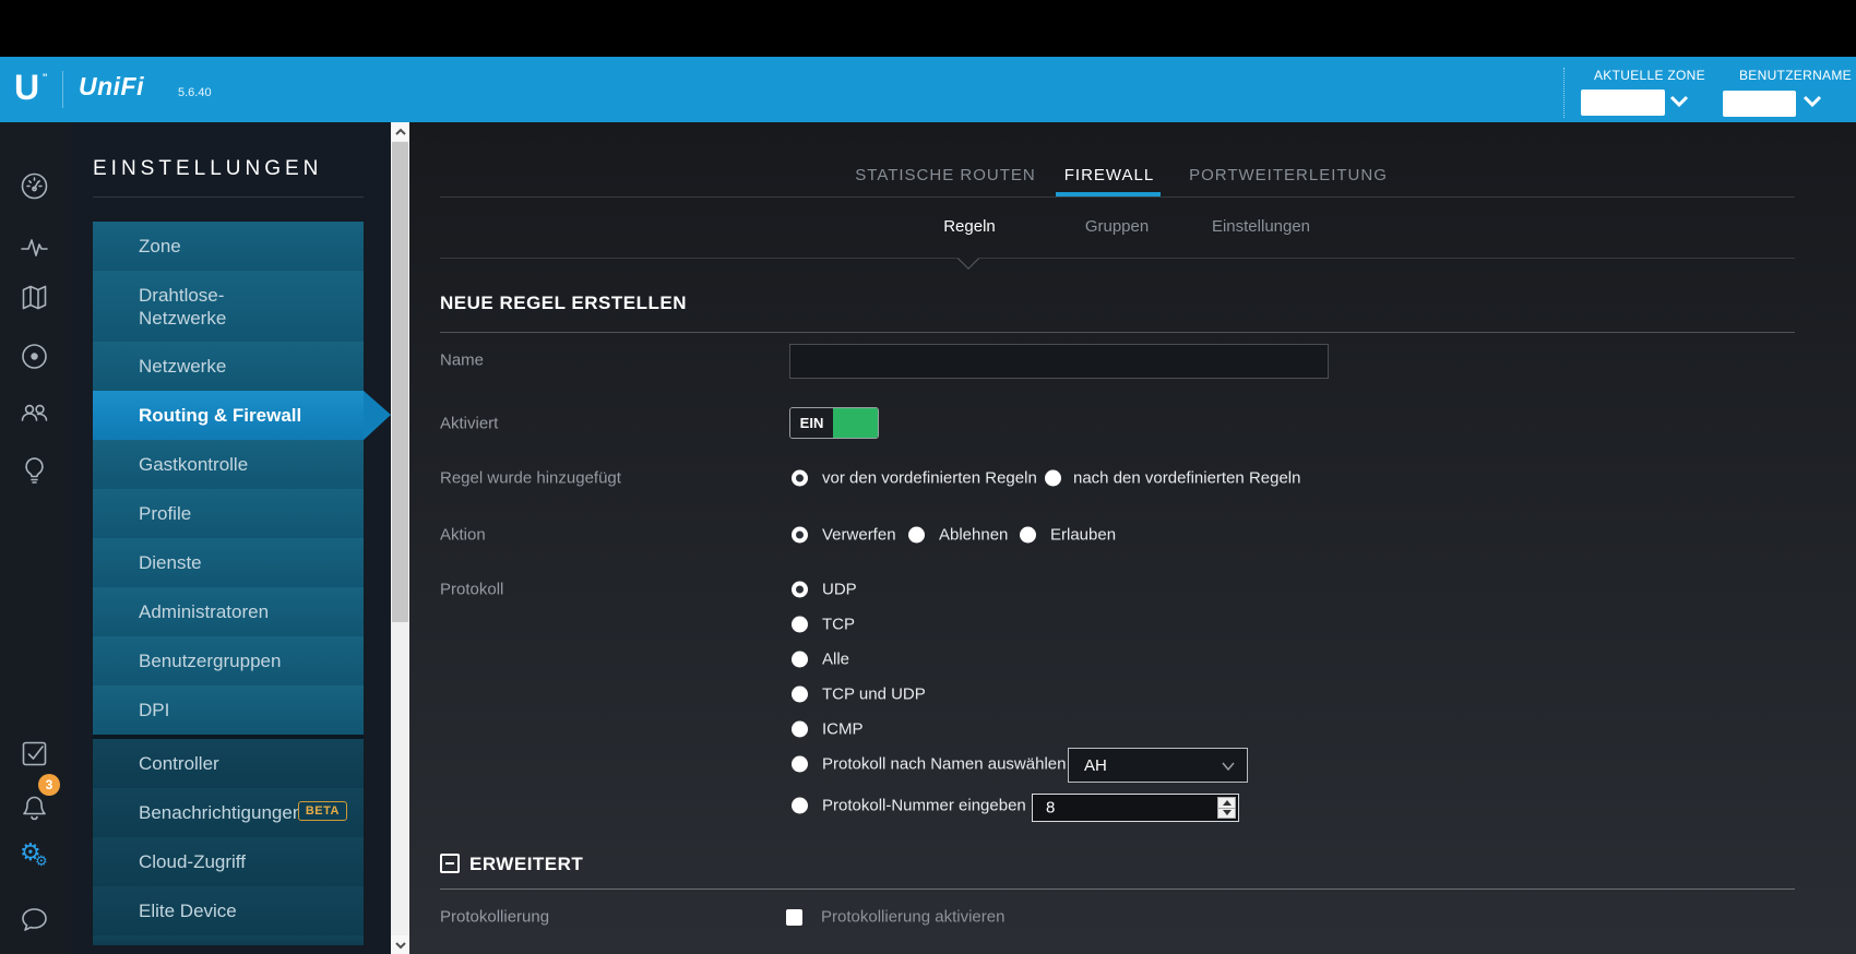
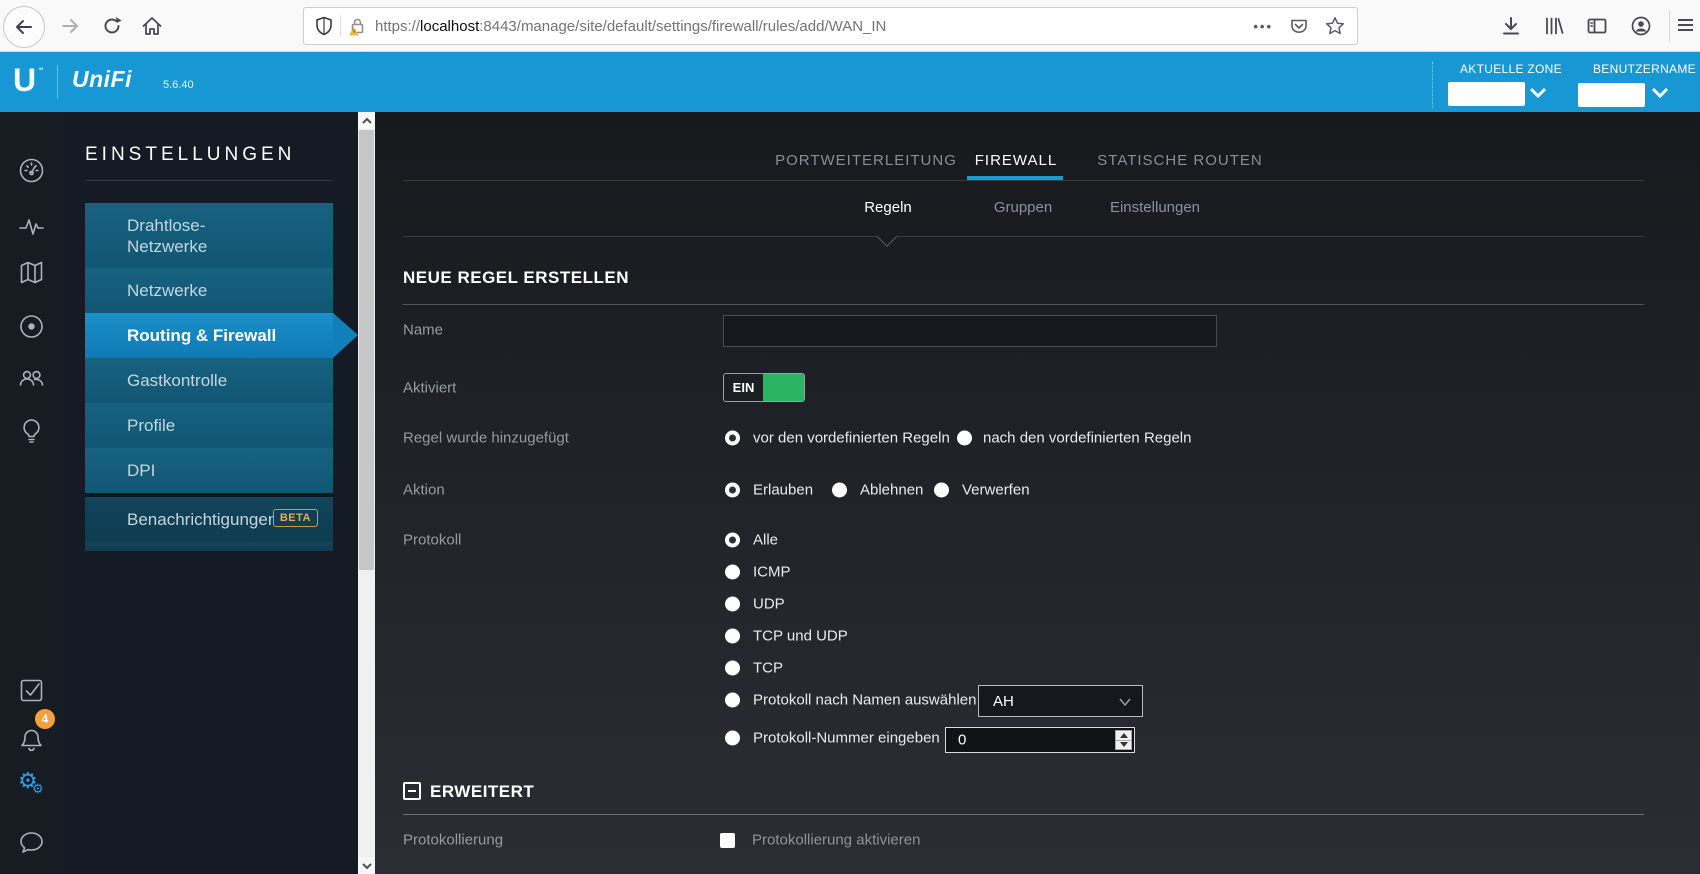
+ https://localhost:8443/manage/site/default/settings/firewall/rules/add/WAN_IN
+ •••
  U
  ''
  UniFi
  5.6.40
  AKTUELLE ZONE
  BENUTZERNAME
- 3
+ 4
  ⚙
  ⚙
  EINSTELLUNGEN
- Zone
  Drahtlose-
  Netzwerke
  Netzwerke
  Routing & Firewall
  Gastkontrolle
  Profile
- Dienste
- Administratoren
- Benutzergruppen
  DPI
- Controller
  Benachrichtigunge
  BETA
- Cloud-Zugriff
- Elite Device
- STATISCHE ROUTEN
+ PORTWEITERLEITUNG
  FIREWALL
- PORTWEITERLEITUNG
+ STATISCHE ROUTEN
  Regeln
  Gruppen
  Einstellungen
  NEUE REGEL ERSTELLEN
  Name
  Aktiviert
  EIN
  Regel wurde hinzugefügt
  vor den vordefinierten Regeln
  nach den vordefinierten Regeln
  Aktion
- Verwerfen
+ Erlauben
  Ablehnen
- Erlauben
+ Verwerfen
  Protokoll
- UDP
+ Alle
- TCP
+ ICMP
- Alle
+ UDP
  TCP und UDP
- ICMP
+ TCP
  Protokoll nach Namen auswählen
  AH
  Protokoll-Nummer eingeben
- 8
+ 0
  ERWEITERT
  Protokollierung
  Protokollierung aktivieren
